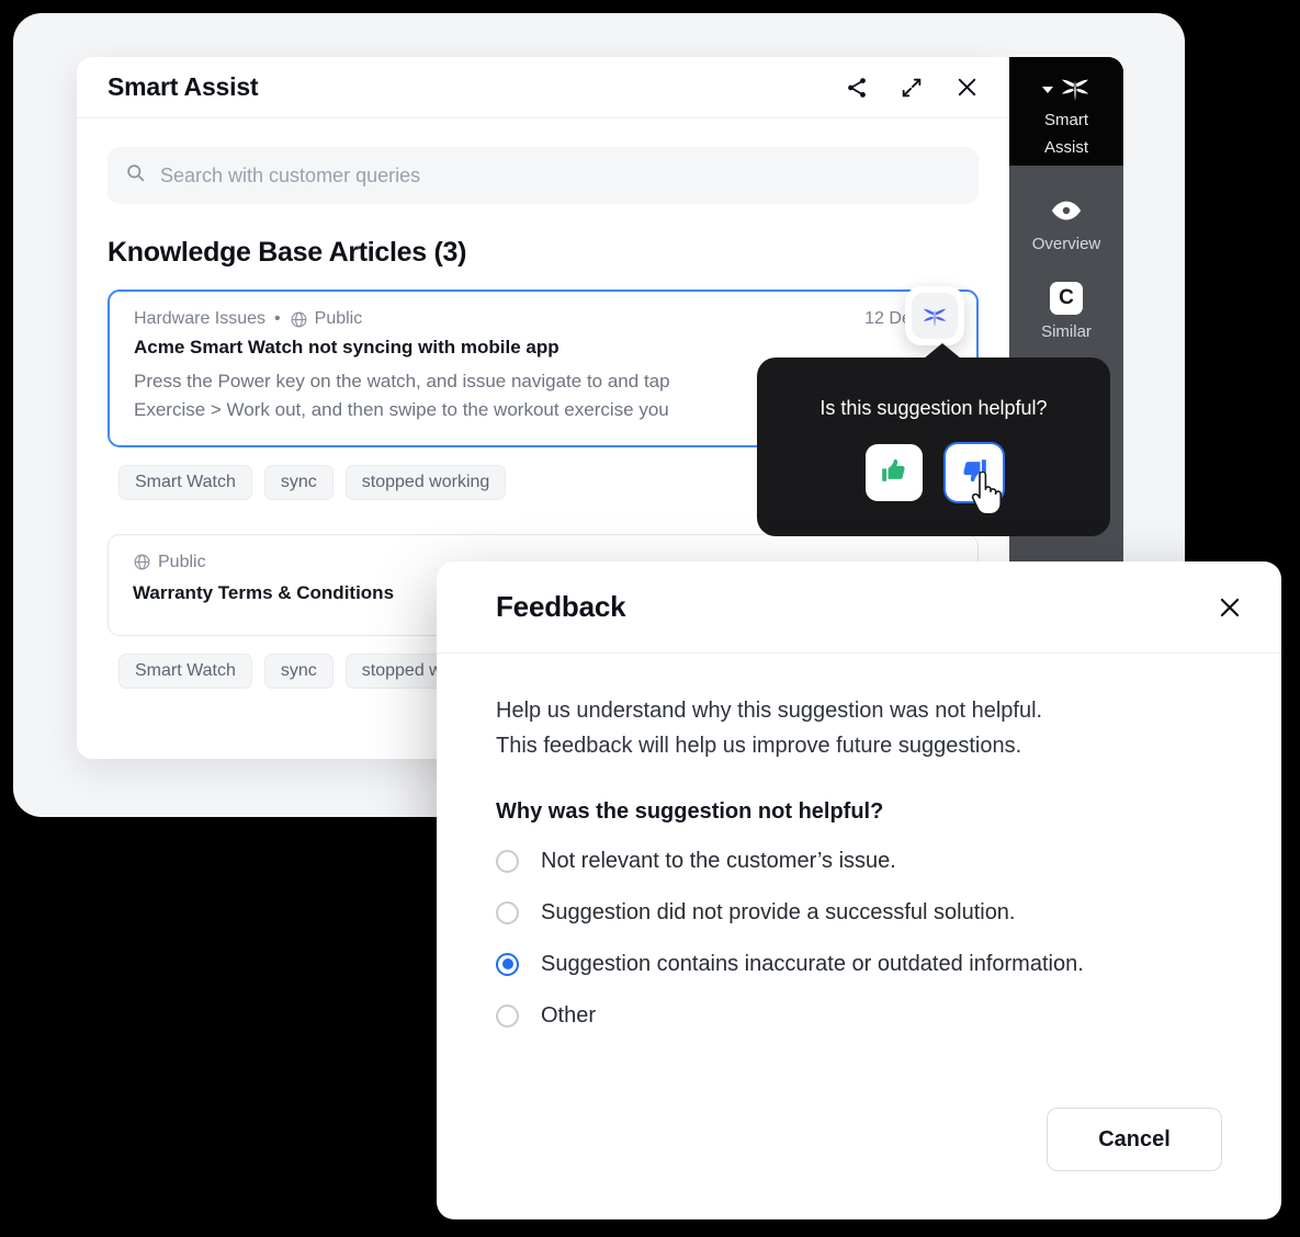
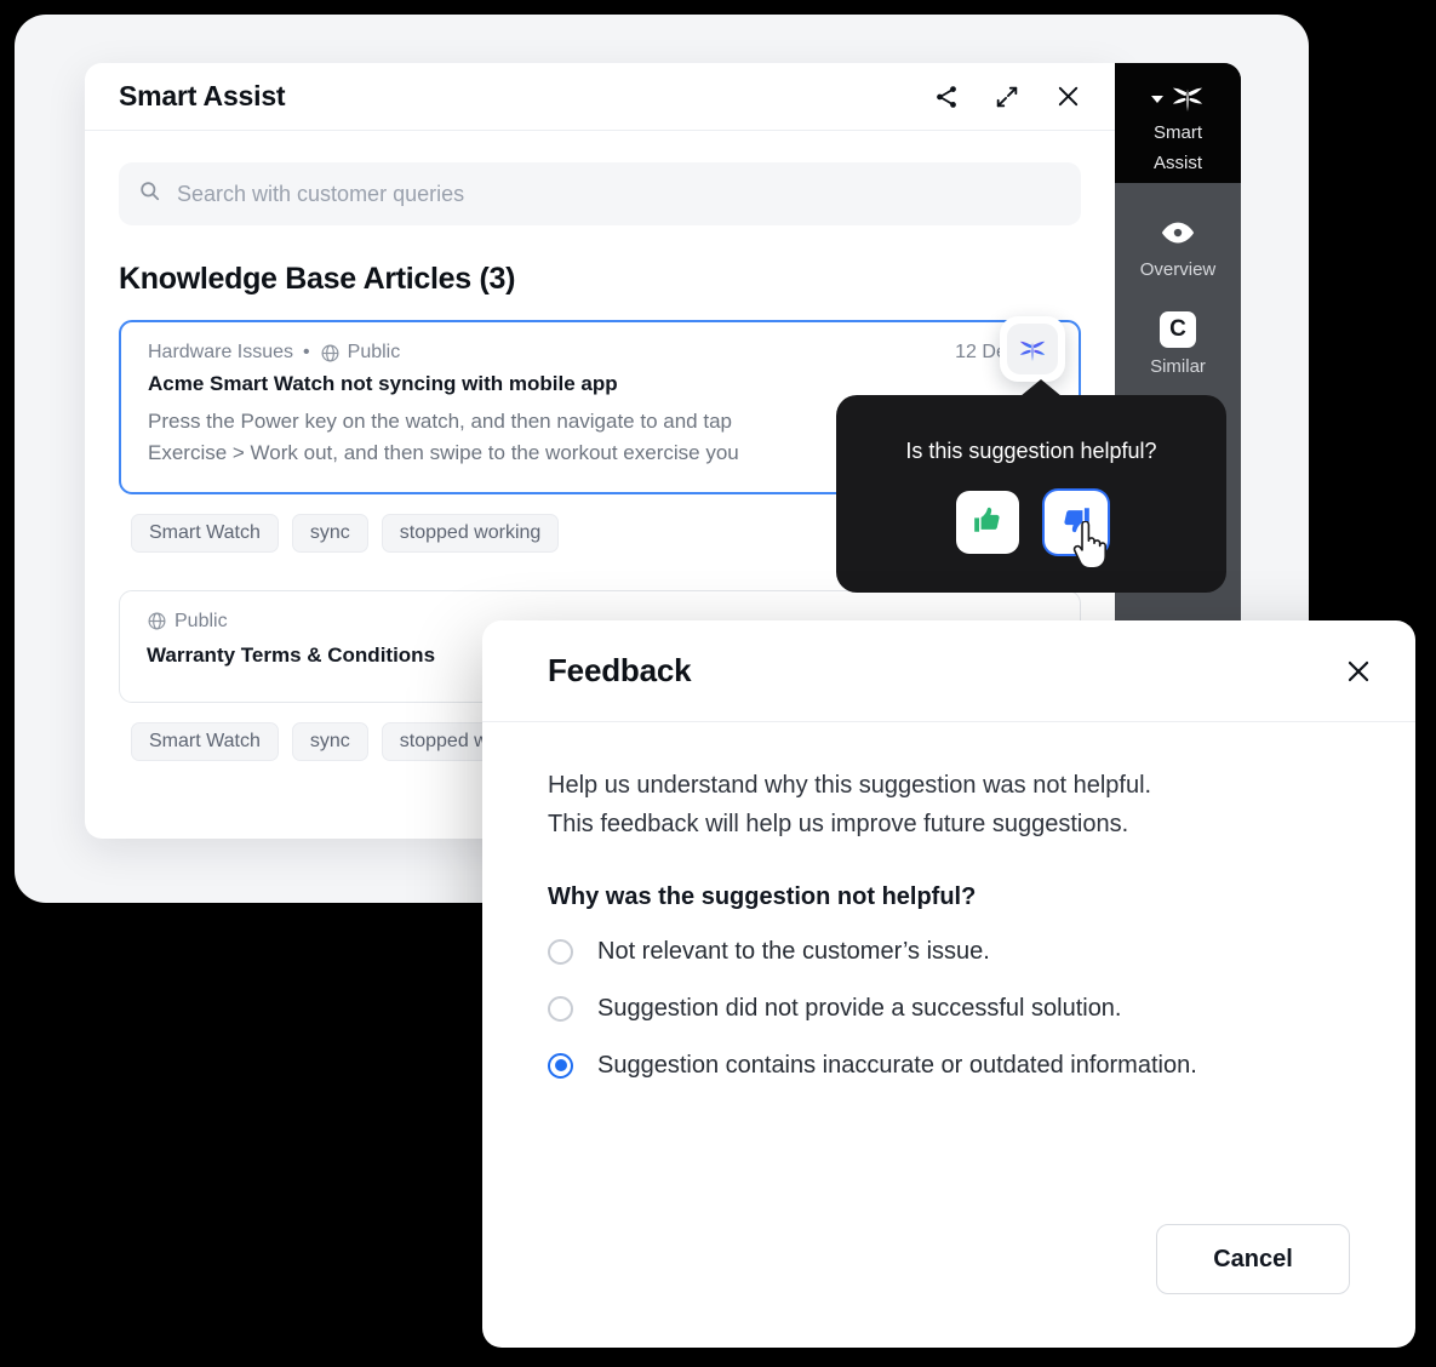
  Smart Assist
  Search with customer queries
  Knowledge Base Articles (3)
  Hardware Issues
  •
  Public
  Acme Smart Watch not syncing with mobile app
- Press the Power key on the watch, and issue navigate to and tap
+ Press the Power key on the watch, and then navigate to and tap
  Exercise > Work out, and then swipe to the workout exercise you
  Smart Watch
  sync
  stopped working
  Public
  Warranty Terms & Conditions
  Smart Watch
  sync
  Smart
  Assist
  Overview
  C
  Similar
  Is this suggestion helpful?
  Feedback
  Help us understand why this suggestion was not helpful.
  This feedback will help us improve future suggestions.
  Why was the suggestion not helpful?
  Not relevant to the customer’s issue.
  Suggestion did not provide a successful solution.
  Suggestion contains inaccurate or outdated information.
- Other
  Cancel
